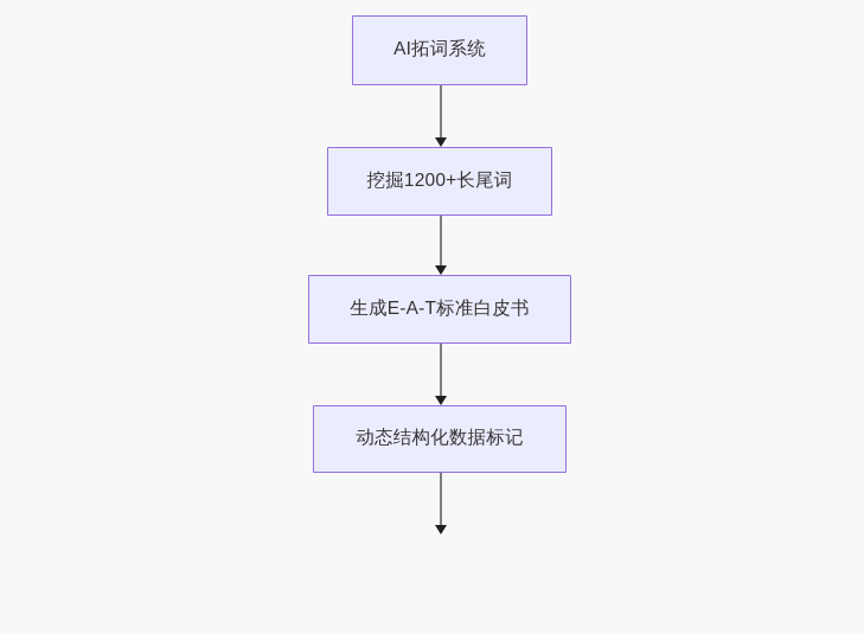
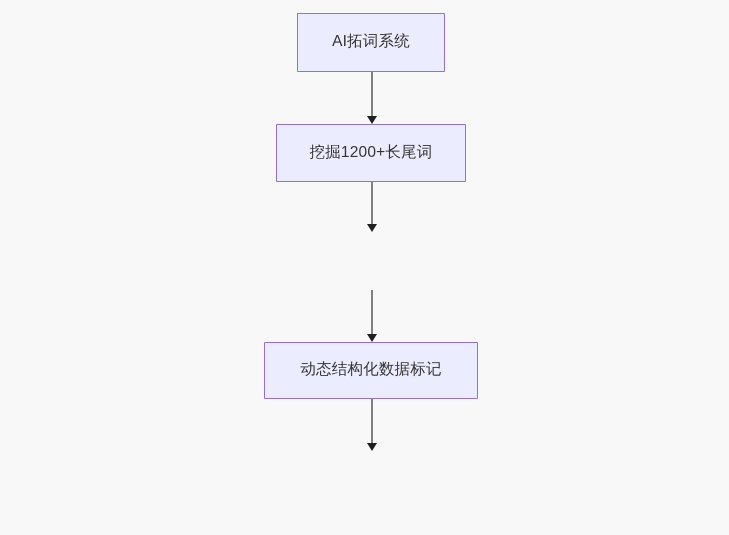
  AI拓词系统
  挖掘1200+长尾词
- 生成E-A-T标准白皮书
  动态结构化数据标记
